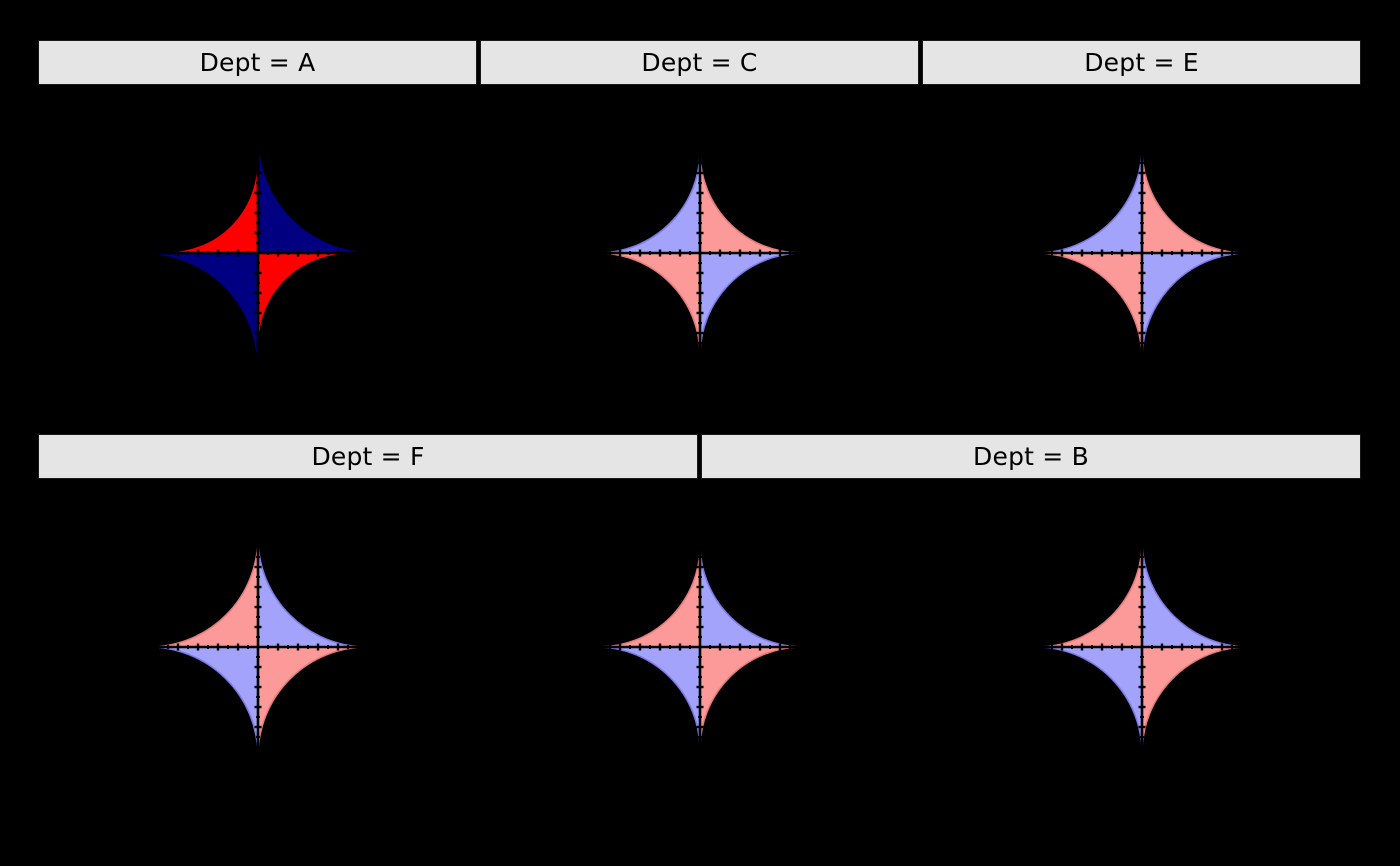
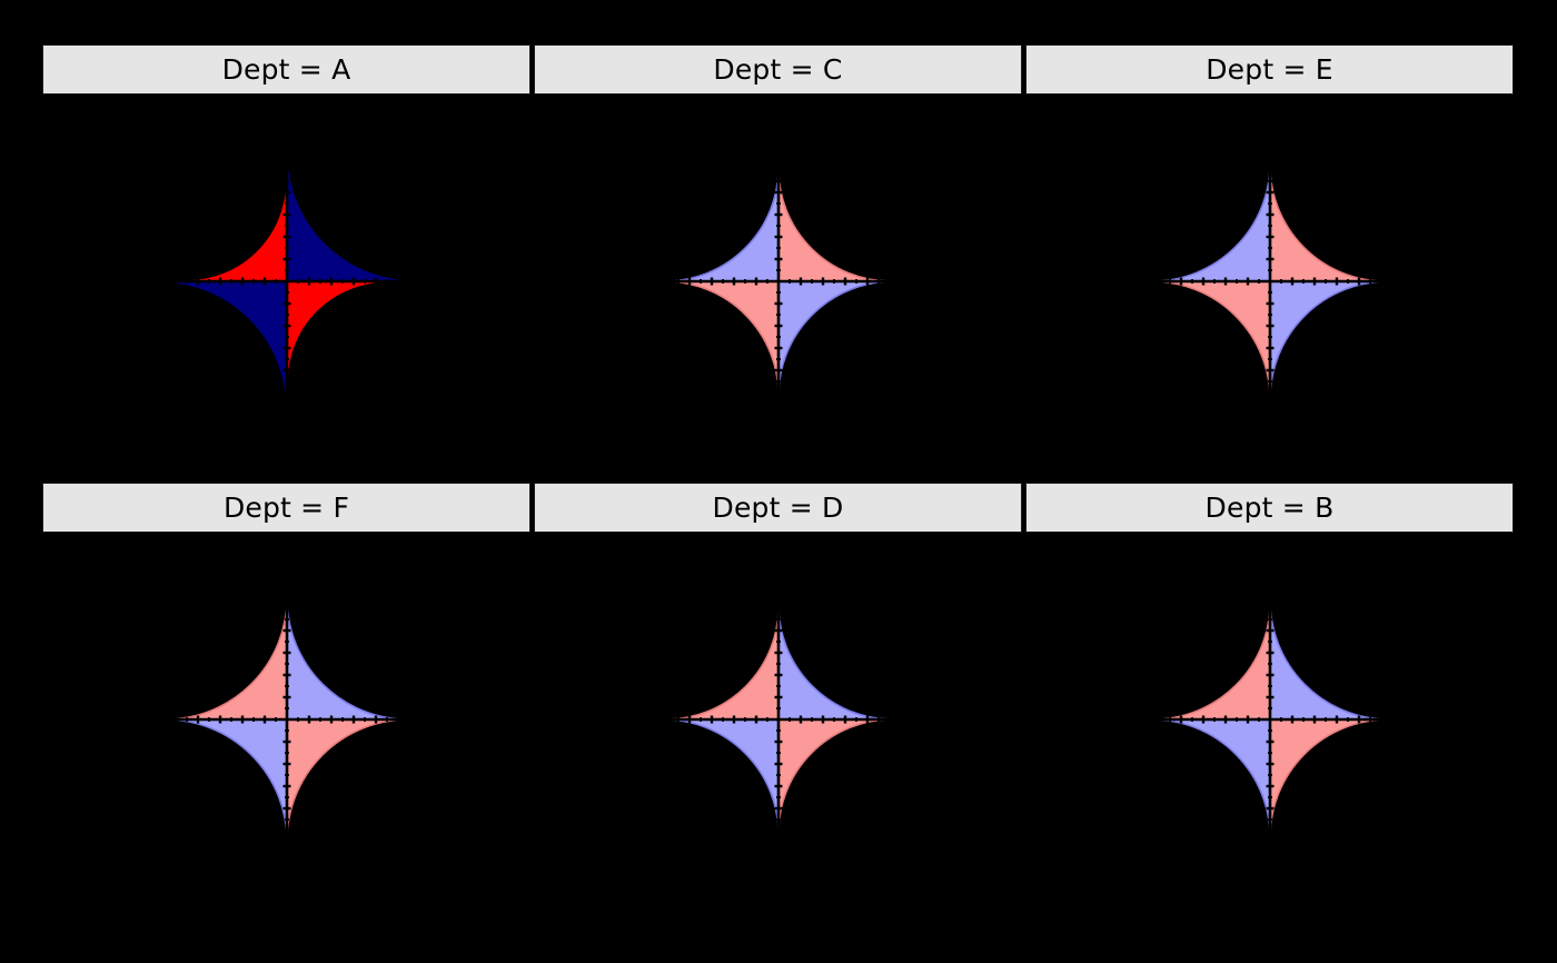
  Dept = A
  Dept = C
  Dept = E
  Dept = F
+ Dept = D
  Dept = B
